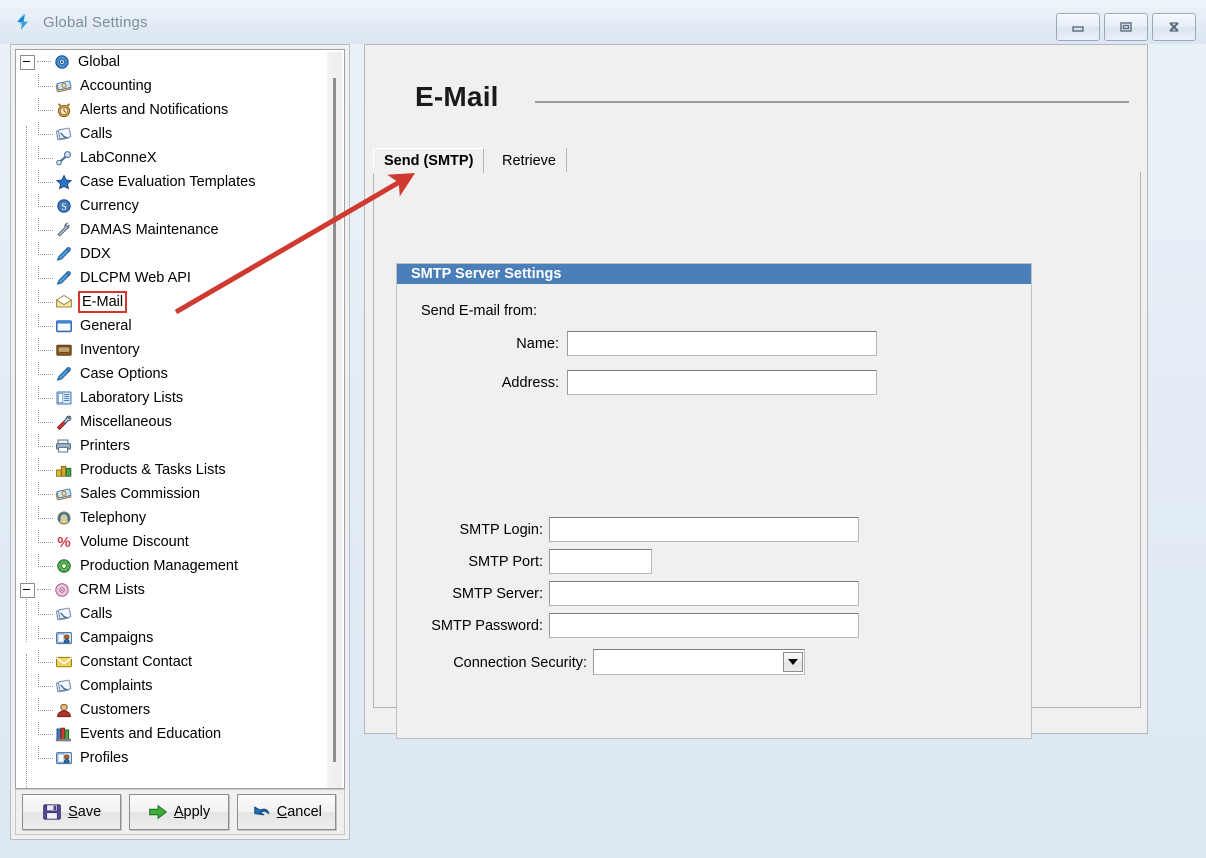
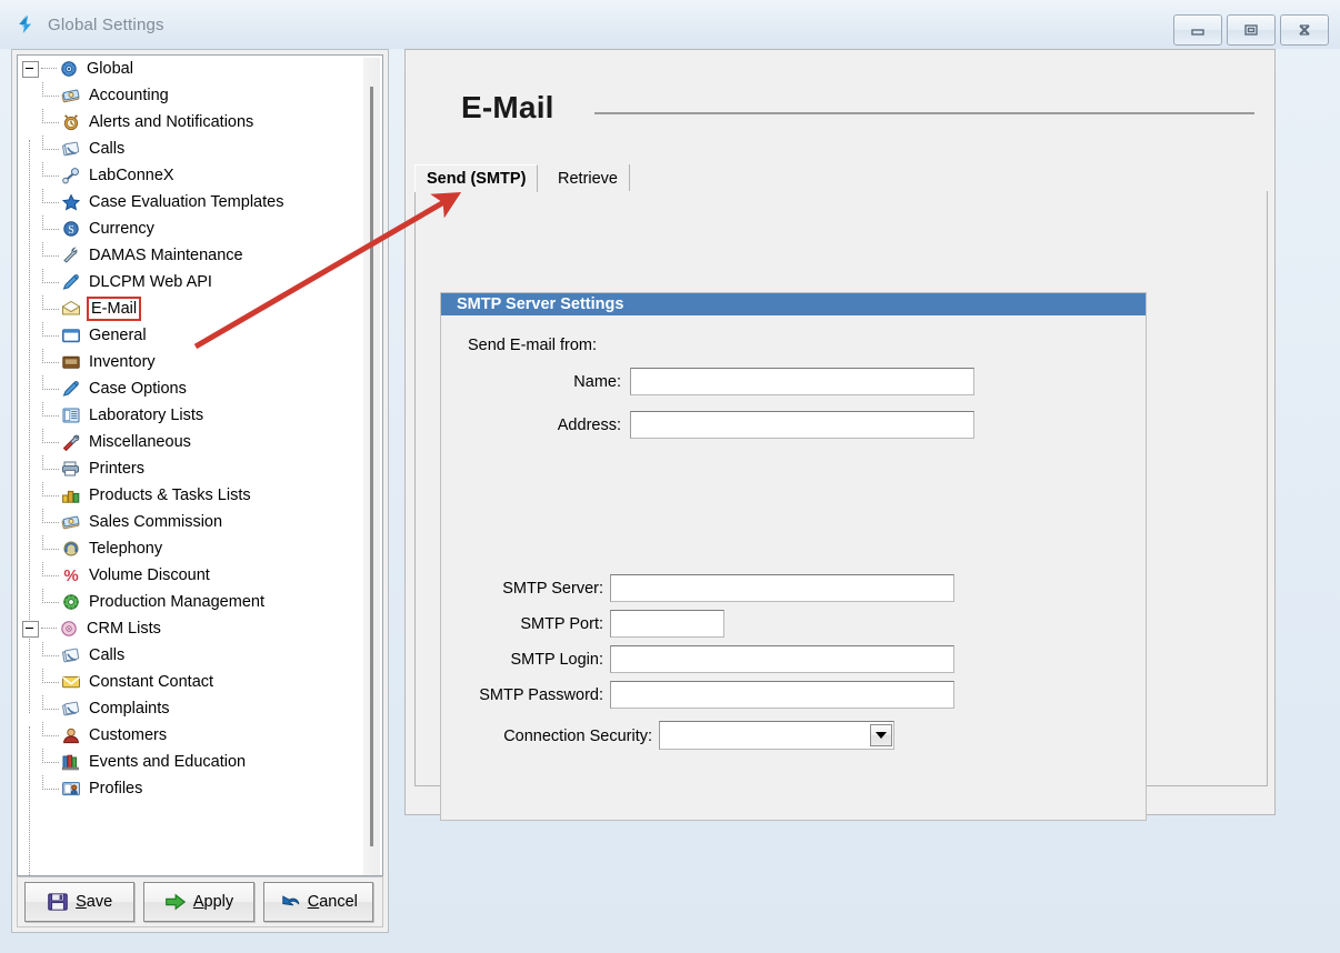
  Global Settings
  Global
  Accounting
  Alerts and Notifications
  Calls
  LabConneX
  Case Evaluation Templates
  S
  Currency
  DAMAS Maintenance
- DDX
  DLCPM Web API
  E-Mail
  General
  Inventory
  Case Options
  Laboratory Lists
  Miscellaneous
  Printers
  Products & Tasks Lists
  Sales Commission
  Telephony
  %
  Volume Discount
  Production Management
  CRM Lists
  Calls
- Campaigns
  Constant Contact
  Complaints
  Customers
  Events and Education
  Profiles
  Save
  Apply
  Cancel
  E-Mail
  Send (SMTP)
  Retrieve
  SMTP Server Settings
  Send E-mail from:
  Name:
  Address:
- SMTP Login:
+ SMTP Server:
  SMTP Port:
- SMTP Server:
+ SMTP Login:
  SMTP Password:
  Connection Security:
